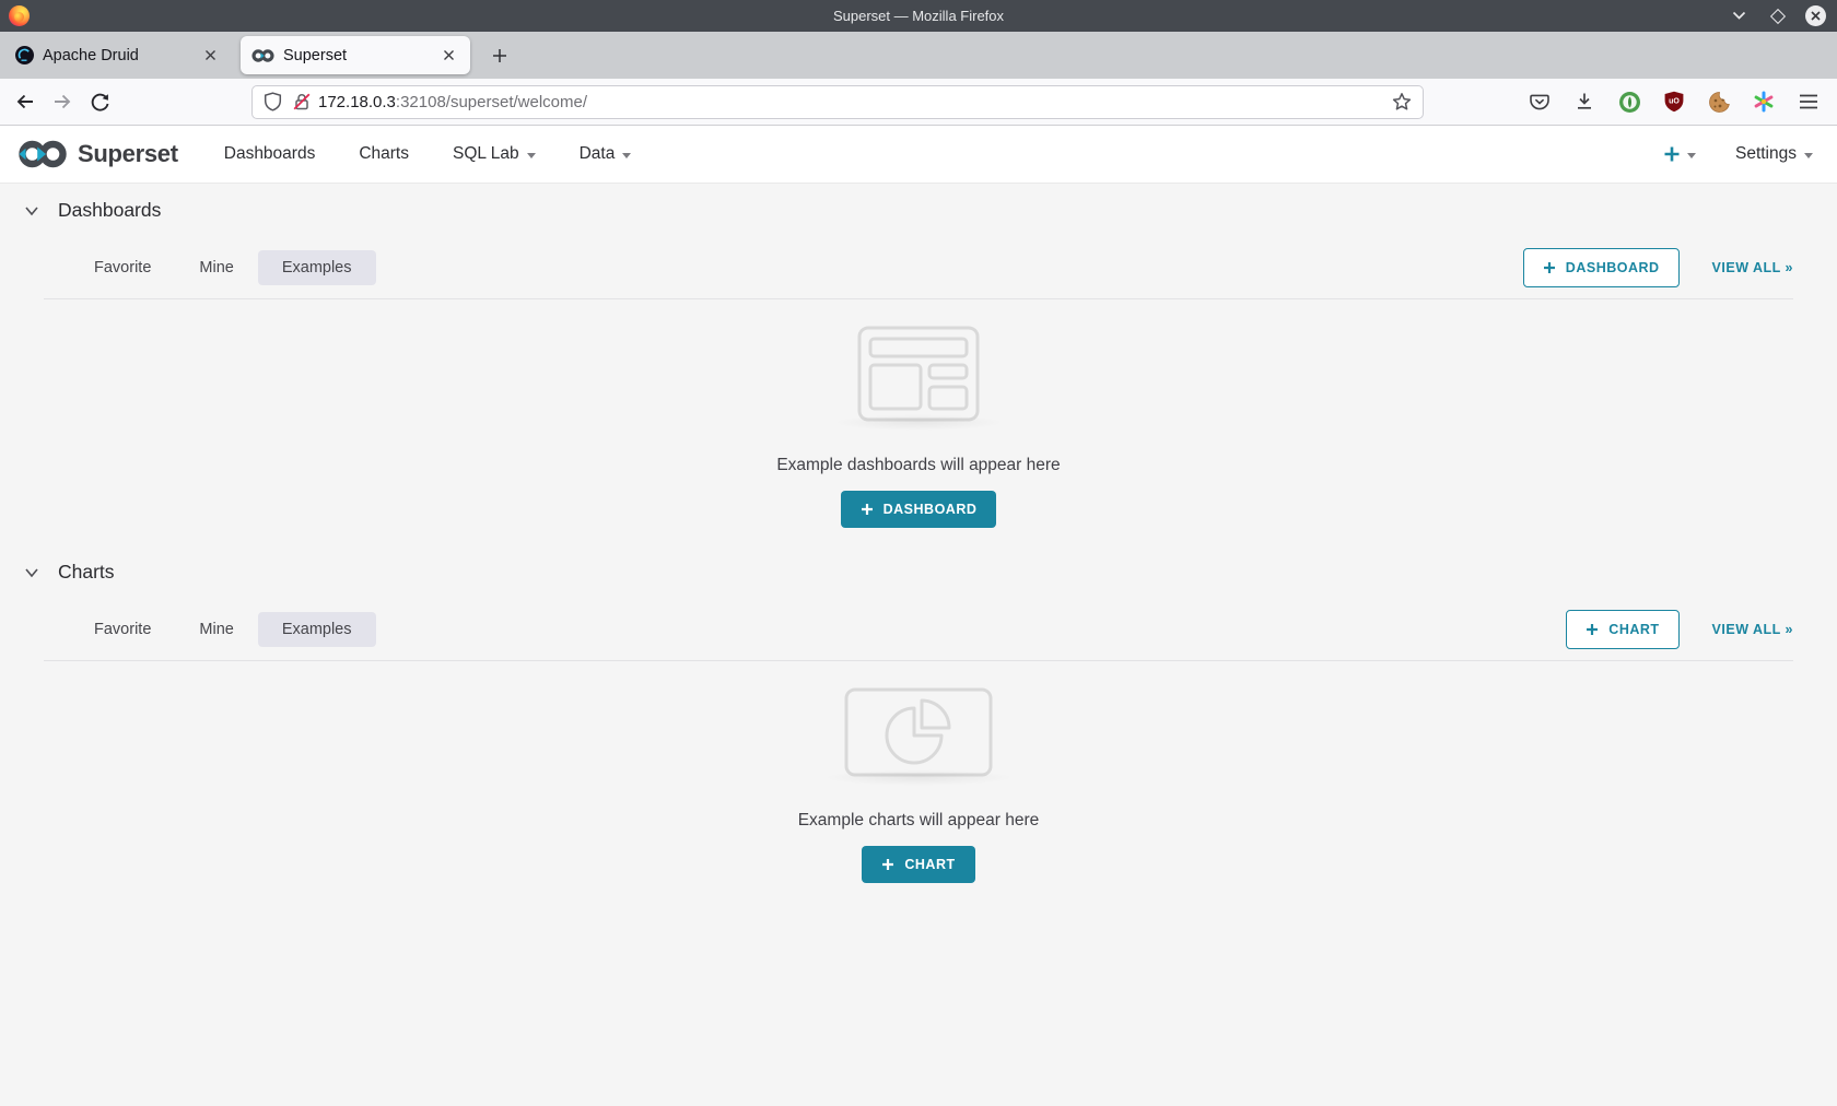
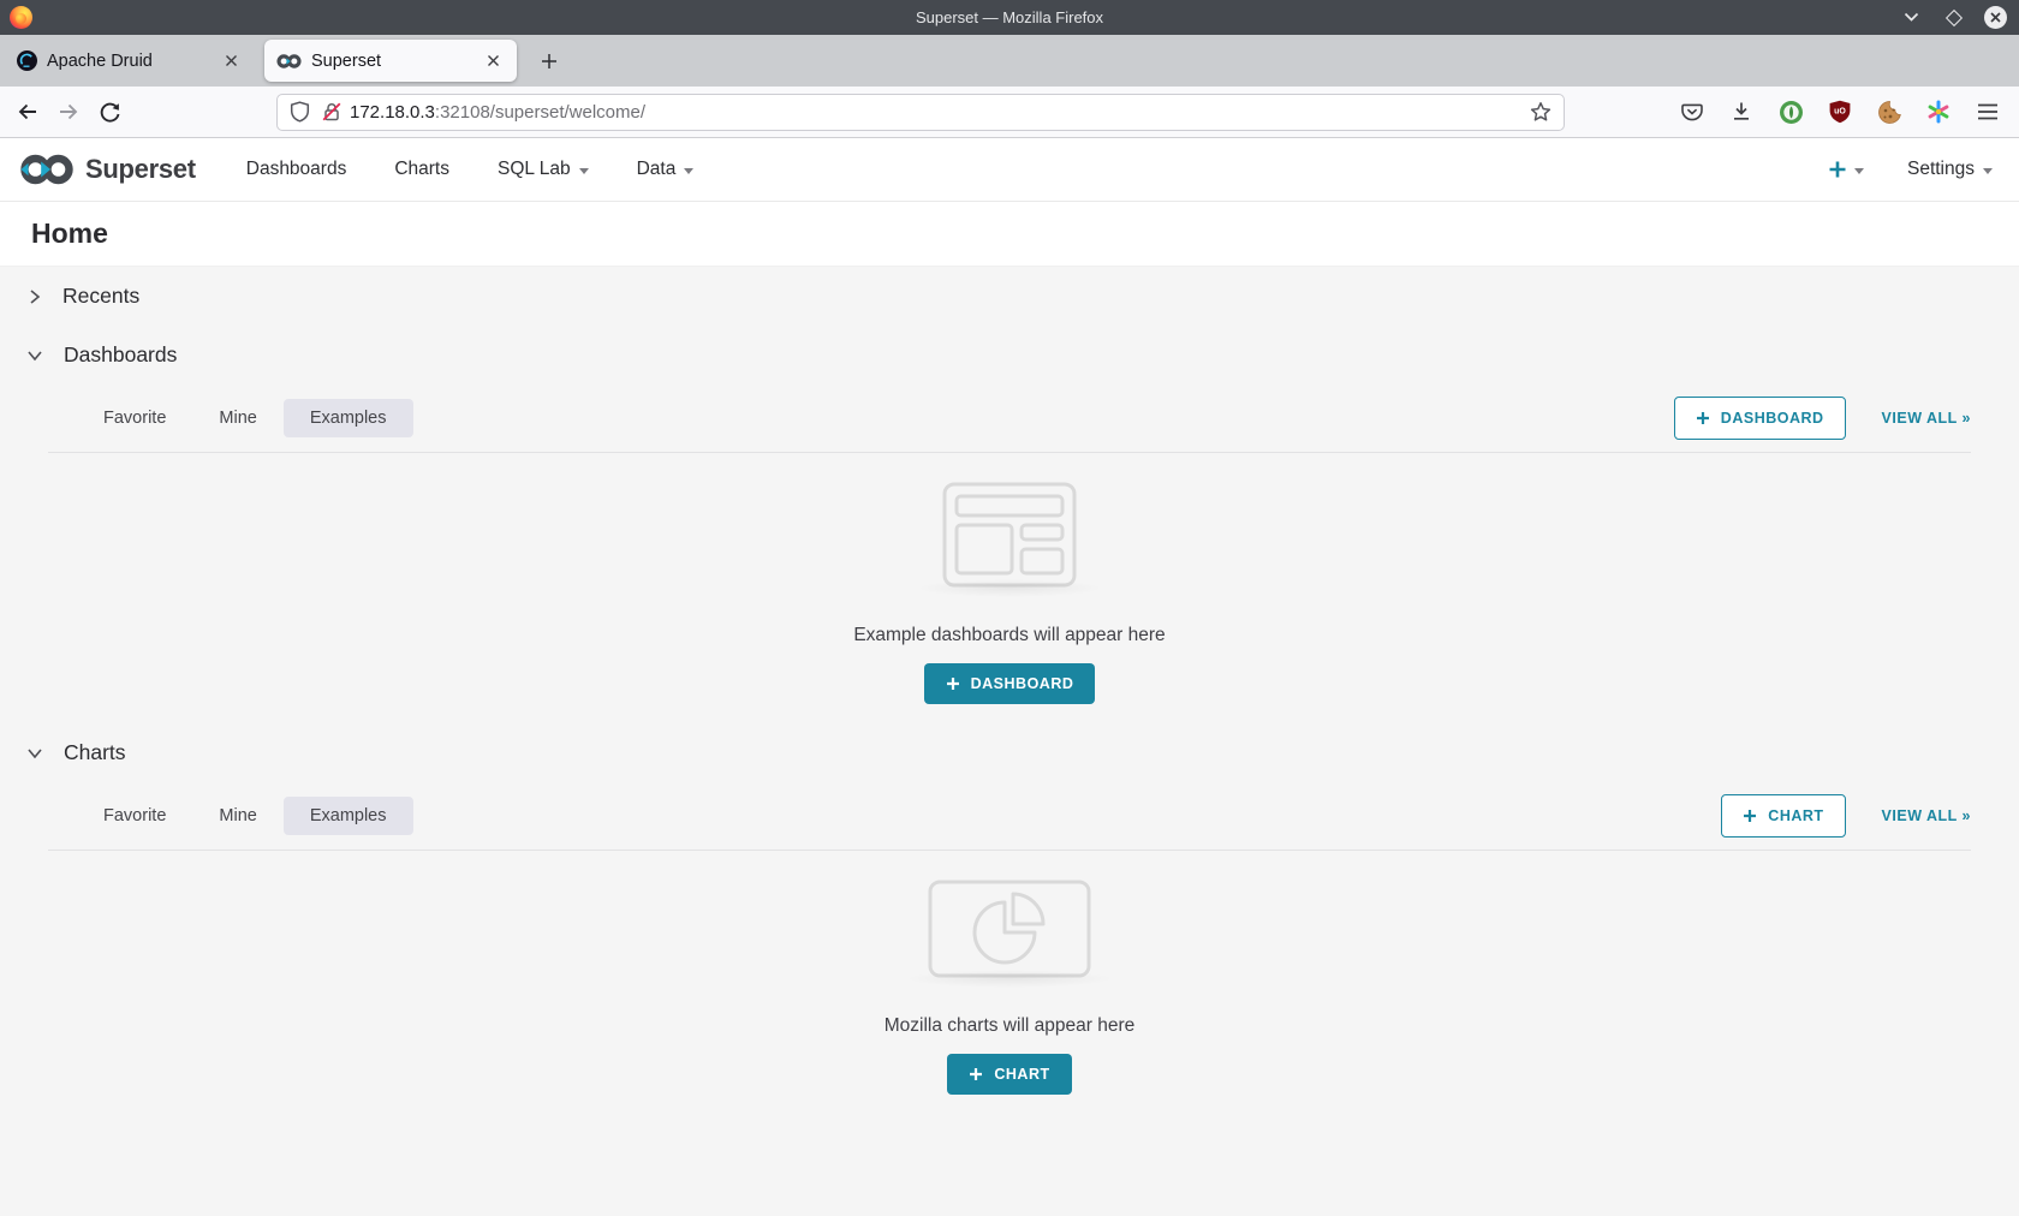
  Superset — Mozilla Firefox
  Apache Druid
  Superset
  172.18.0.3
  :32108/superset/welcome/
  Superset
  Dashboards
  Charts
  SQL Lab
  Data
  Settings
+ Home
+ Recents
  Dashboards
  Favorite
  Mine
  Examples
  DASHBOARD
  VIEW ALL »
  Example dashboards will appear here
  DASHBOARD
  Charts
  Favorite
  Mine
  Examples
  CHART
  VIEW ALL »
- Example charts will appear here
+ Mozilla charts will appear here
  CHART
